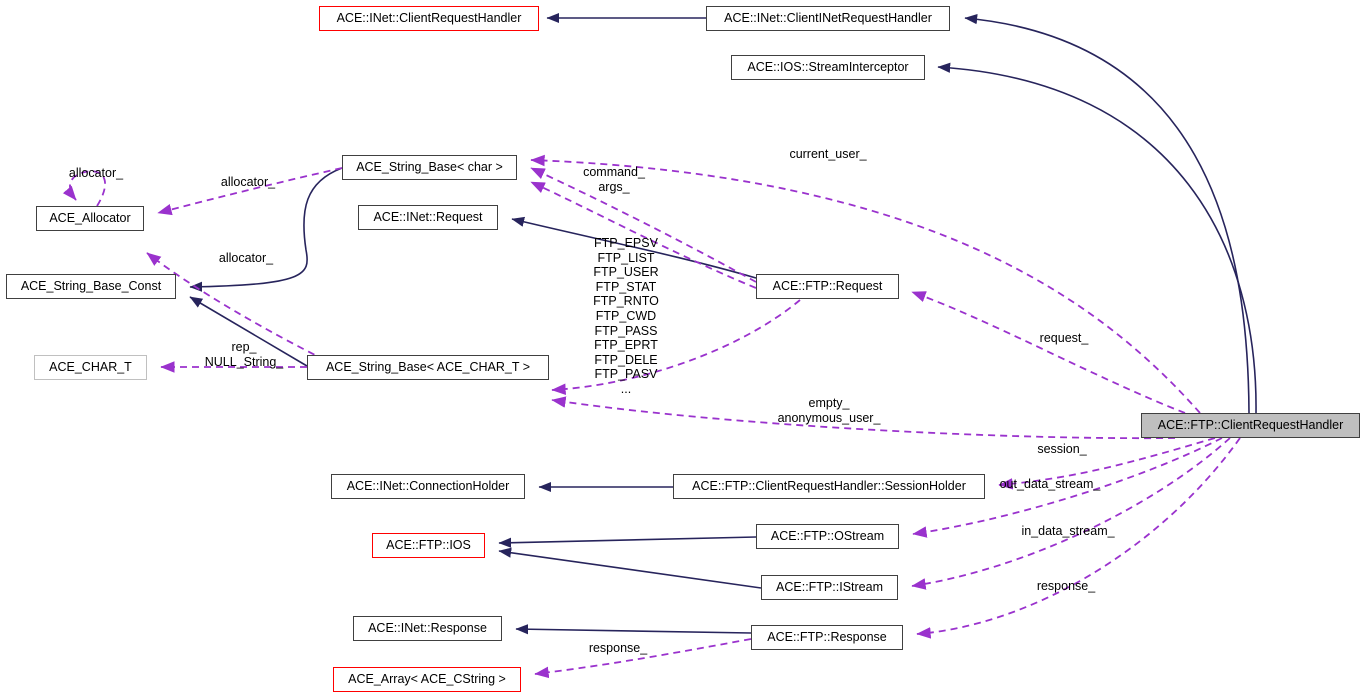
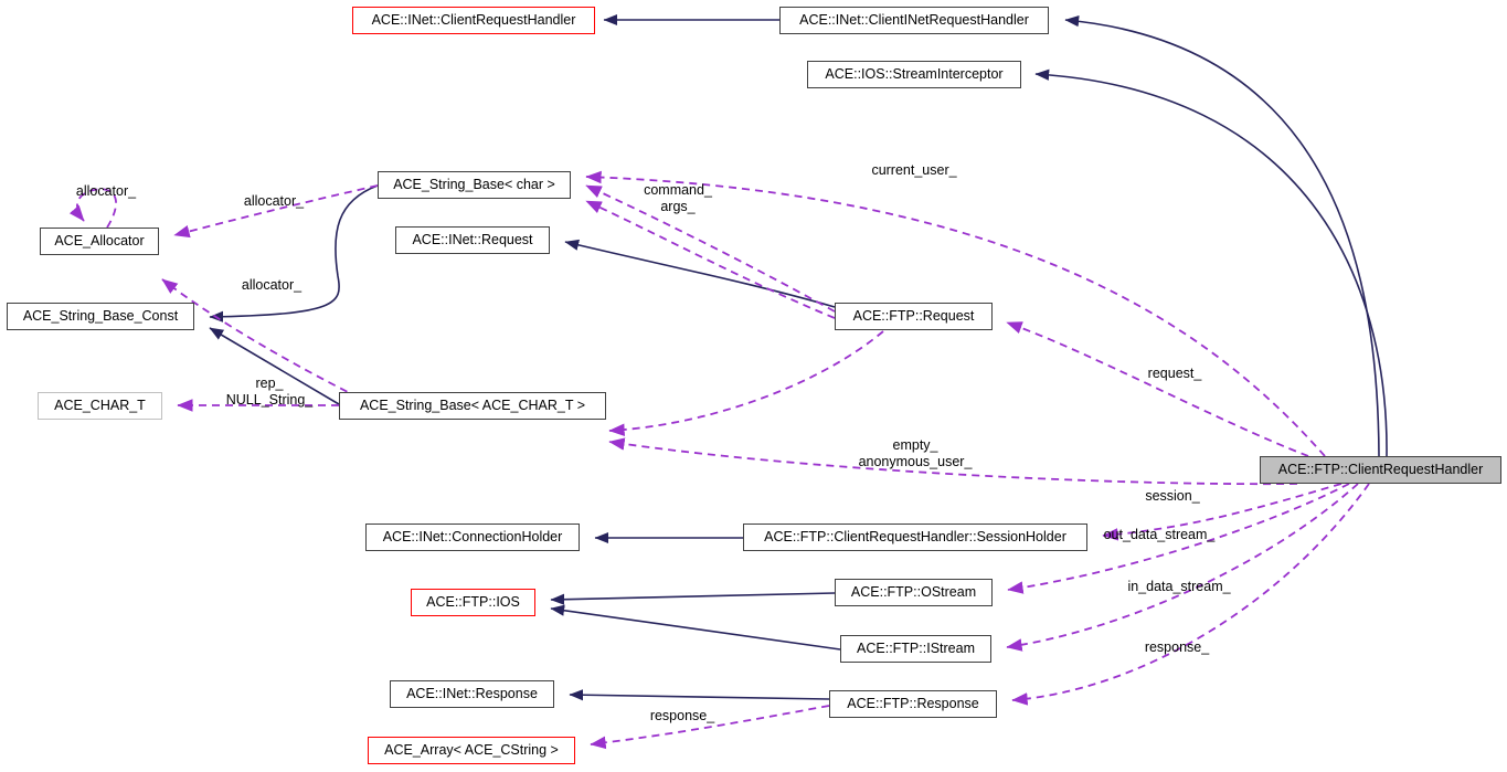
  ACE::INet::ClientRequestHandler
  ACE::INet::ClientINetRequestHandler
  ACE::IOS::StreamInterceptor
  ACE_String_Base< char >
  ACE_Allocator
  ACE::INet::Request
  ACE_String_Base_Const
  ACE::FTP::Request
  ACE_CHAR_T
  ACE_String_Base< ACE_CHAR_T >
  ACE::FTP::ClientRequestHandler
  ACE::INet::ConnectionHolder
  ACE::FTP::ClientRequestHandler::SessionHolder
  ACE::FTP::IOS
  ACE::FTP::OStream
  ACE::FTP::IStream
  ACE::INet::Response
  ACE::FTP::Response
  ACE_Array< ACE_CString >
  allocator_
  allocator_
  allocator_
  rep_
  NULL_String_
  command_
  args_
  current_user_
  empty_
  anonymous_user_
  request_
  session_
  out_data_stream_
  in_data_stream_
  response_
  response_
- FTP_EPSV
- FTP_LIST
- FTP_USER
- FTP_STAT
- FTP_RNTO
- FTP_CWD
- FTP_PASS
- FTP_EPRT
- FTP_DELE
- FTP_PASV
- ...
